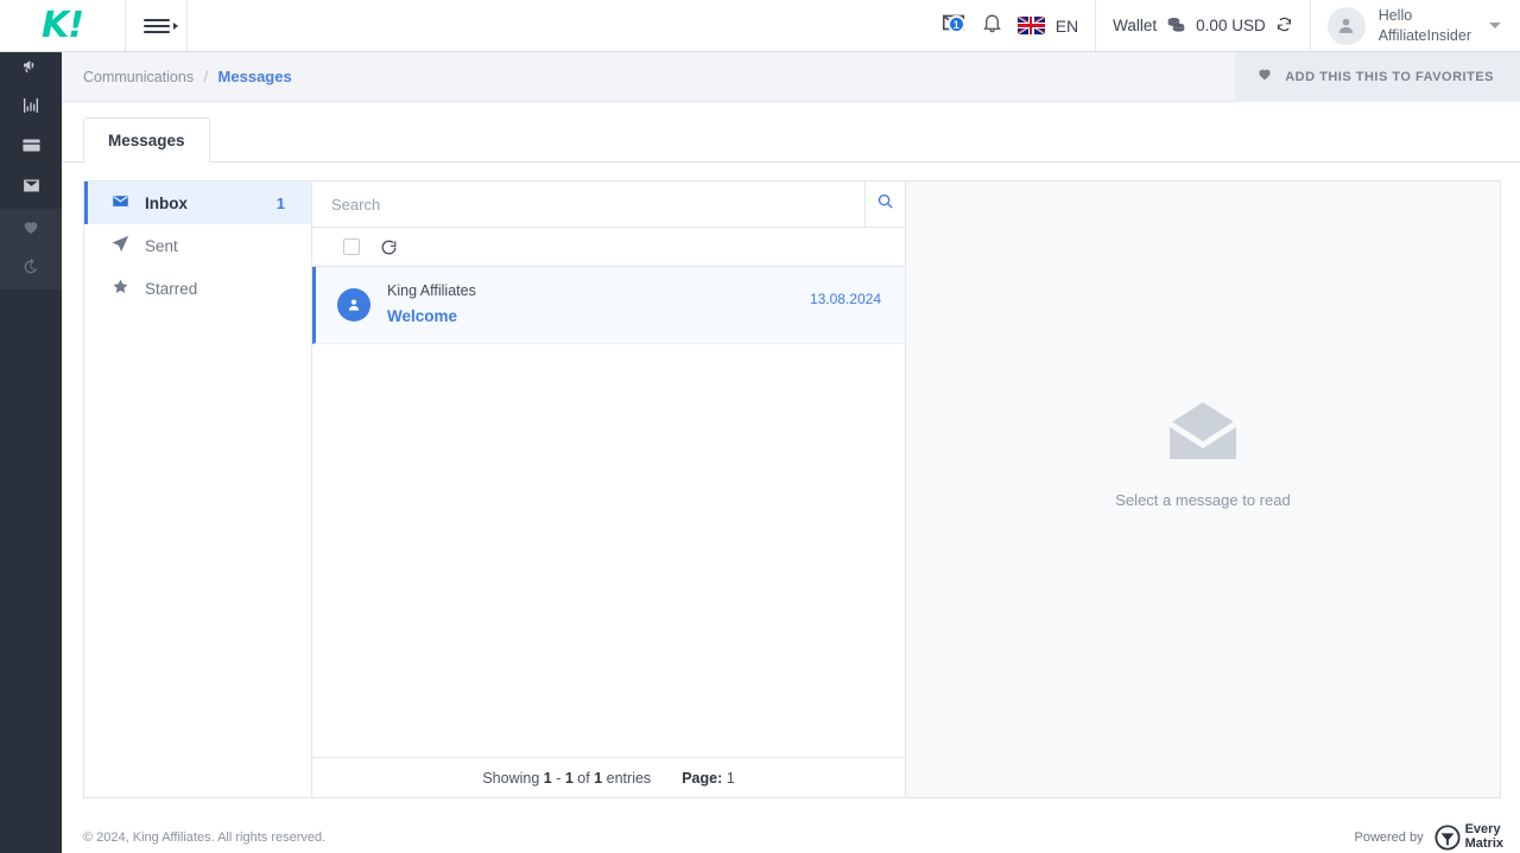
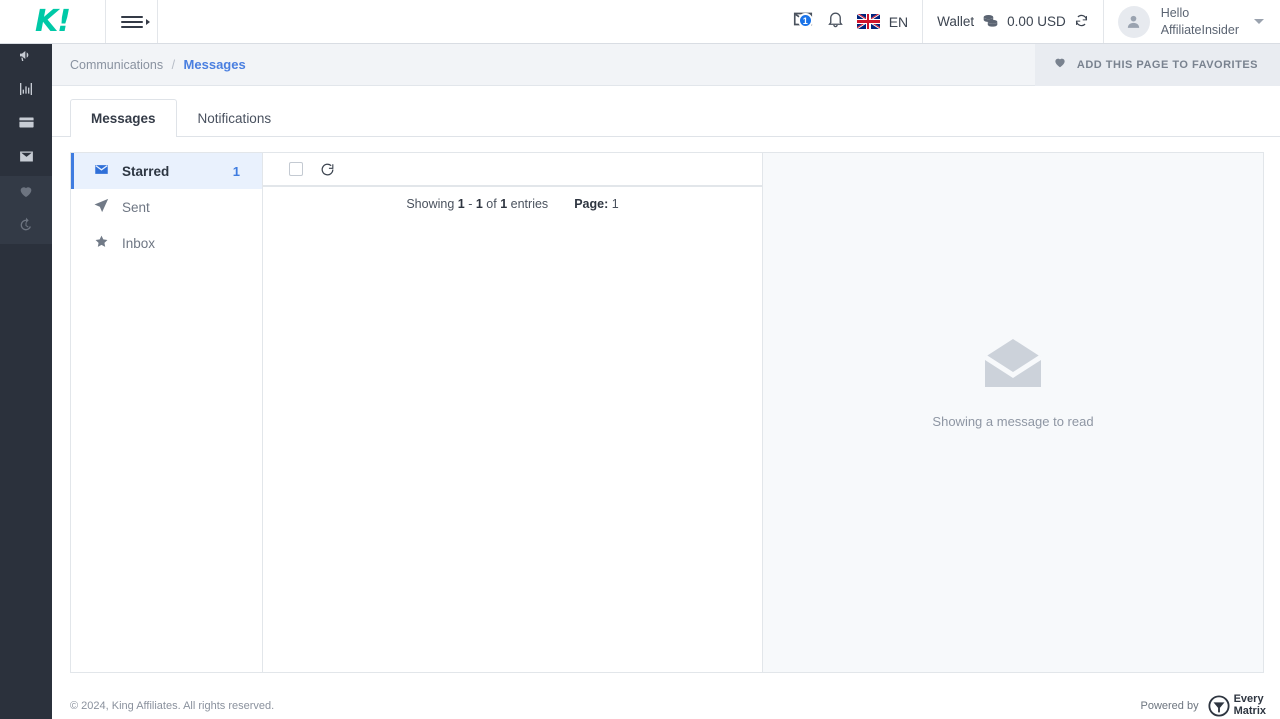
  K!
  1
  EN
  Wallet
  0.00 USD
  Hello
  AffiliateInsider
  Communications / Messages
- ADD THIS THIS TO FAVORITES
+ ADD THIS PAGE TO FAVORITES
  Messages
+ Notifications
- Inbox
+ Starred
  1
  Sent
- Starred
+ Inbox
- Search
- King Affiliates
- Welcome
- 13.08.2024
  Showing 1 - 1 of 1 entries
  Page: 1
- Select a message to read
+ Showing a message to read
  © 2024, King Affiliates. All rights reserved.
  Powered by
  Every
  Matrix
